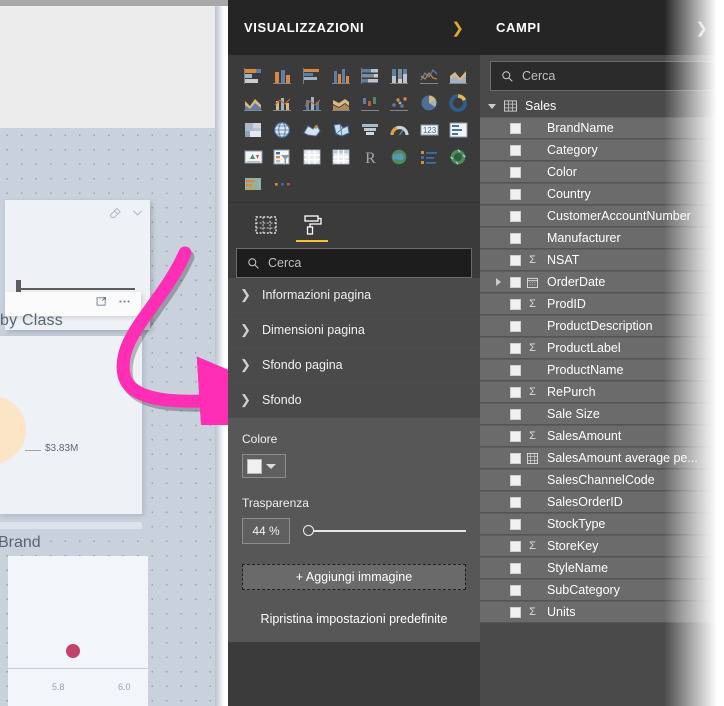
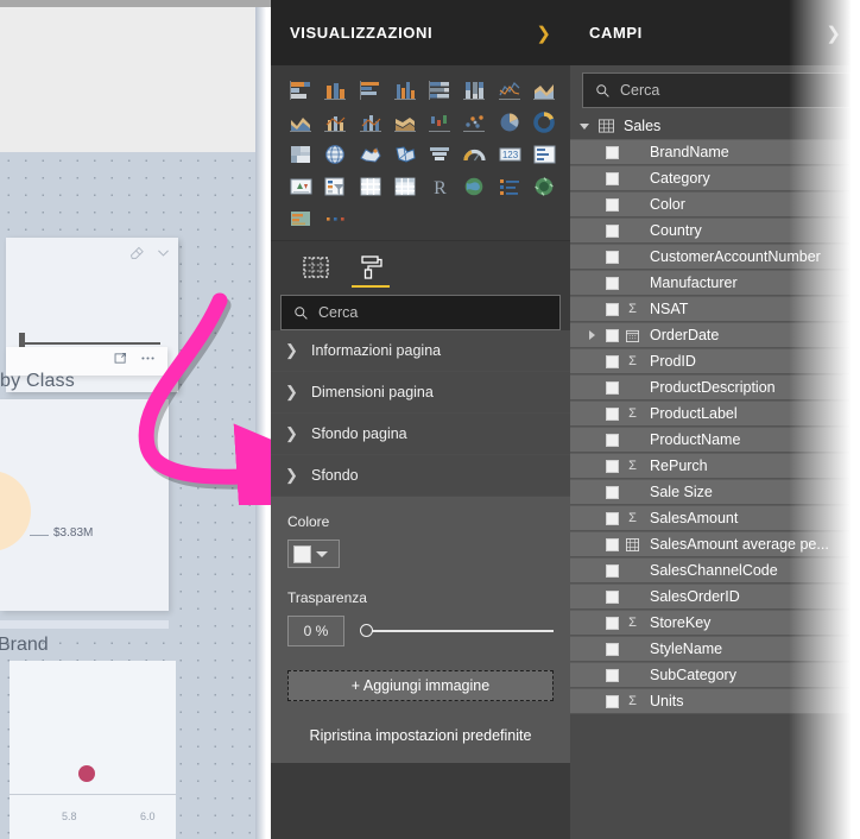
  by Class
  $3.83M
  Brand
  5.8
  6.0
  VISUALIZZAZIONI
  ❯
  123
  R
  Cerca
  ❯
  Informazioni pagina
  ❯
  Dimensioni pagina
  ❯
  Sfondo pagina
  ❯
  Sfondo
  Colore
  Trasparenza
- 44 %
+ 0 %
  + Aggiungi immagine
  Ripristina impostazioni predefinite
  CAMPI
  Cerca
  Sales
  BrandName
  Category
  Color
  Country
  CustomerAccountNu
  Manufacturer
  Σ
  NSAT
  OrderDate
  Σ
  ProdID
  ProductDescription
  Σ
  ProductLabel
  ProductName
  Σ
  RePurch
  Sale Size
  Σ
  SalesAmount
  SalesAmount averag
  SalesChannelCode
  SalesOrderID
- StockType
  Σ
  StoreKey
  StyleName
  SubCategory
  Σ
  Units
